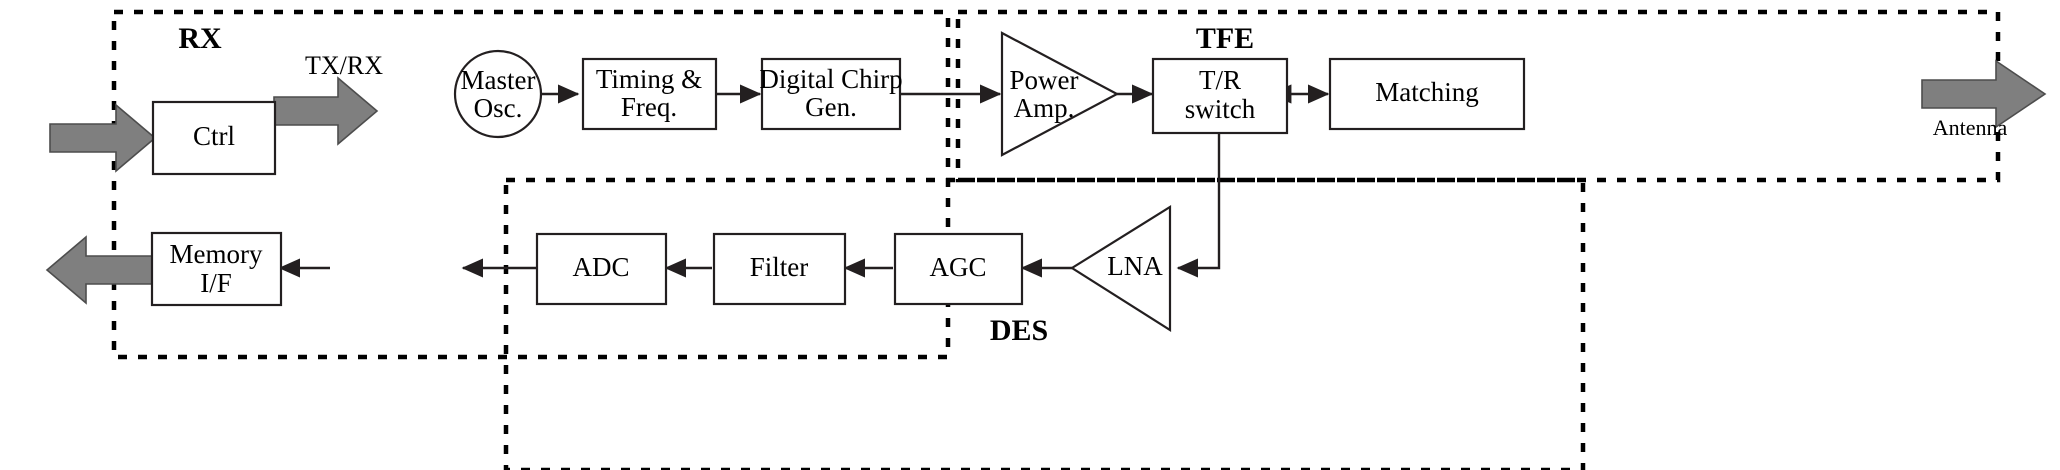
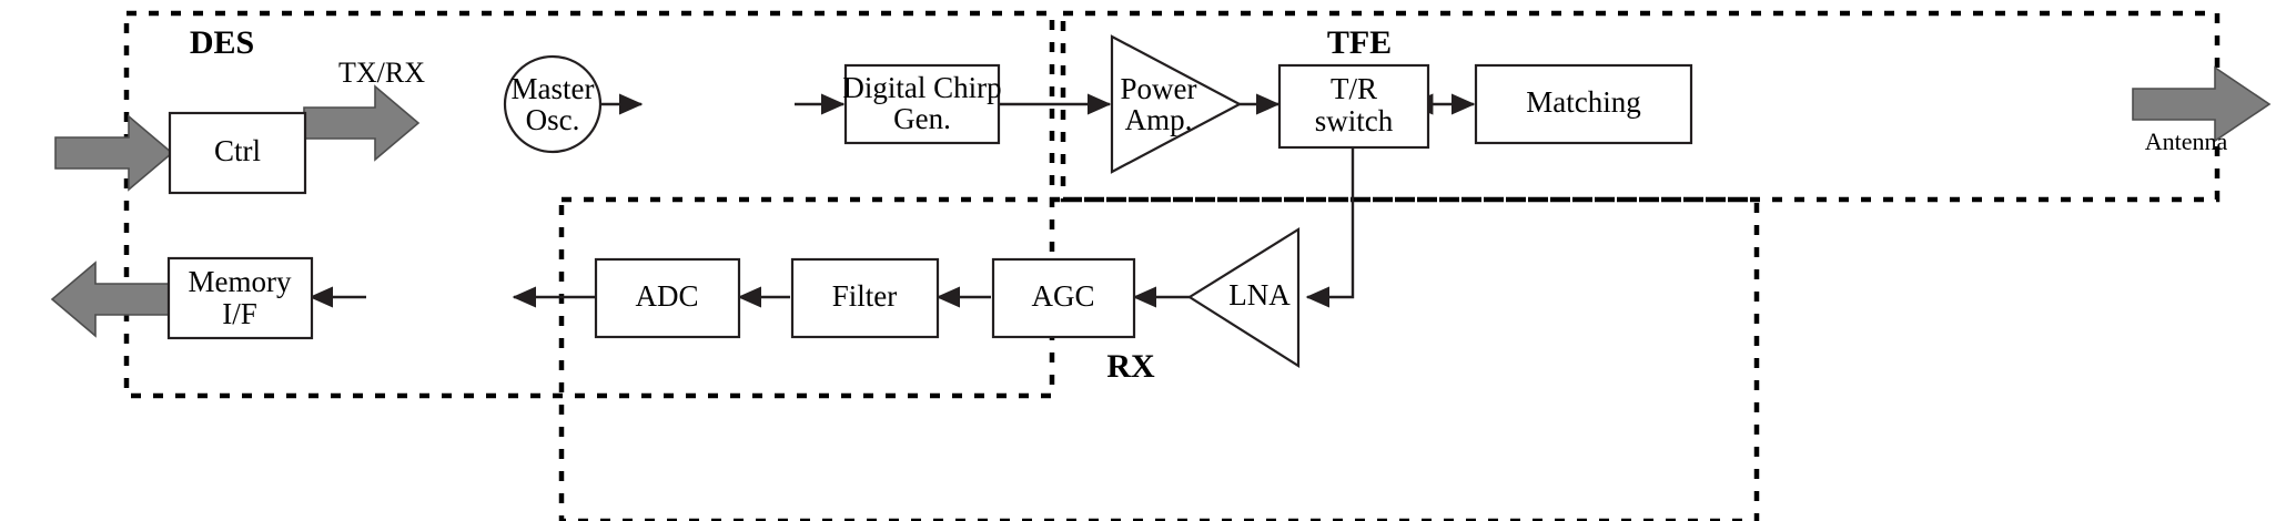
- RX
+ DES
  TFE
- DES
+ RX
  Ctrl
  TX/RX
  Master
  Osc.
- Timing &
- Freq.
  Digital Chirp
  Gen.
  Power
  Amp.
  T/R
  switch
  Matching
  Antenna
  LNA
  AGC
  Filter
  ADC
  Memory
  I/F
